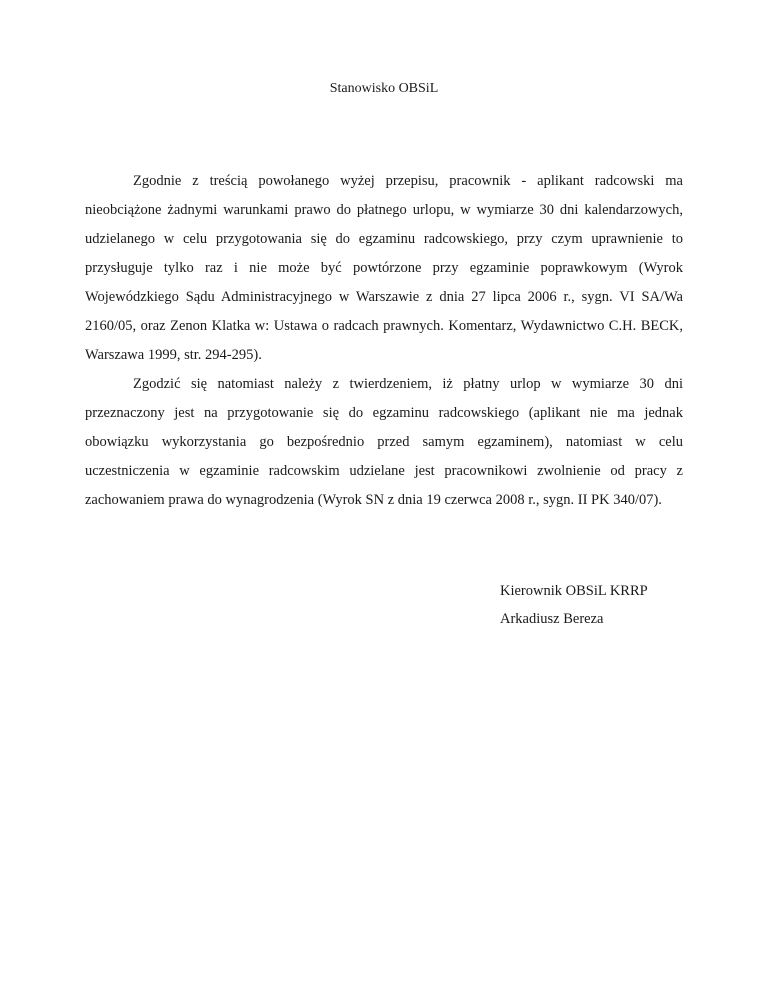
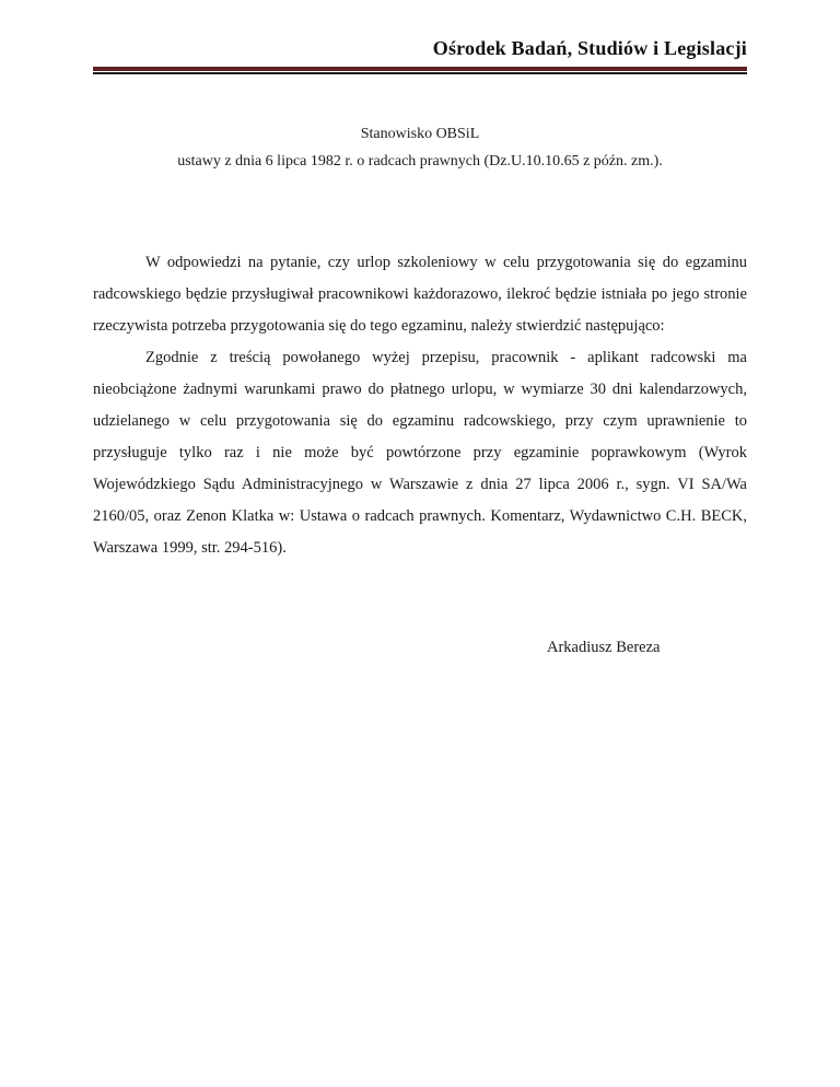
+ Ośrodek Badań, Studiów i Legislacji
  Stanowisko OBSiL
+ ustawy z dnia 6 lipca 1982 r. o radcach prawnych (Dz.U.10.10.65 z późn. zm.).
+ W odpowiedzi na pytanie, czy urlop szkoleniowy w celu przygotowania się do egzaminu radcowskiego będzie przysługiwał pracownikowi każdorazowo, ilekroć będzie istniała po jego stronie rzeczywista potrzeba przygotowania się do tego egzaminu, należy stwierdzić następująco:
- Zgodnie z treścią powołanego wyżej przepisu, pracownik - aplikant radcowski ma nieobciążone żadnymi warunkami prawo do płatnego urlopu, w wymiarze 30 dni kalendarzowych, udzielanego w celu przygotowania się do egzaminu radcowskiego, przy czym uprawnienie to przysługuje tylko raz i nie może być powtórzone przy egzaminie poprawkowym (Wyrok Wojewódzkiego Sądu Administracyjnego w Warszawie z dnia 27 lipca 2006 r., sygn. VI SA/Wa 2160/05, oraz Zenon Klatka w: Ustawa o radcach prawnych. Komentarz, Wydawnictwo C.H. BECK, Warszawa 1999, str. 294-295).
+ Zgodnie z treścią powołanego wyżej przepisu, pracownik - aplikant radcowski ma nieobciążone żadnymi warunkami prawo do płatnego urlopu, w wymiarze 30 dni kalendarzowych, udzielanego w celu przygotowania się do egzaminu radcowskiego, przy czym uprawnienie to przysługuje tylko raz i nie może być powtórzone przy egzaminie poprawkowym (Wyrok Wojewódzkiego Sądu Administracyjnego w Warszawie z dnia 27 lipca 2006 r., sygn. VI SA/Wa 2160/05, oraz Zenon Klatka w: Ustawa o radcach prawnych. Komentarz, Wydawnictwo C.H. BECK, Warszawa 1999, str. 294-516).
- Zgodzić się natomiast należy z twierdzeniem, iż płatny urlop w wymiarze 30 dni przeznaczony jest na przygotowanie się do egzaminu radcowskiego (aplikant nie ma jednak obowiązku wykorzystania go bezpośrednio przed samym egzaminem), natomiast w celu uczestniczenia w egzaminie radcowskim udzielane jest pracownikowi zwolnienie od pracy z zachowaniem prawa do wynagrodzenia (Wyrok SN z dnia 19 czerwca 2008 r., sygn. II PK 340/07).
- Kierownik OBSiL KRRP
  Arkadiusz Bereza
